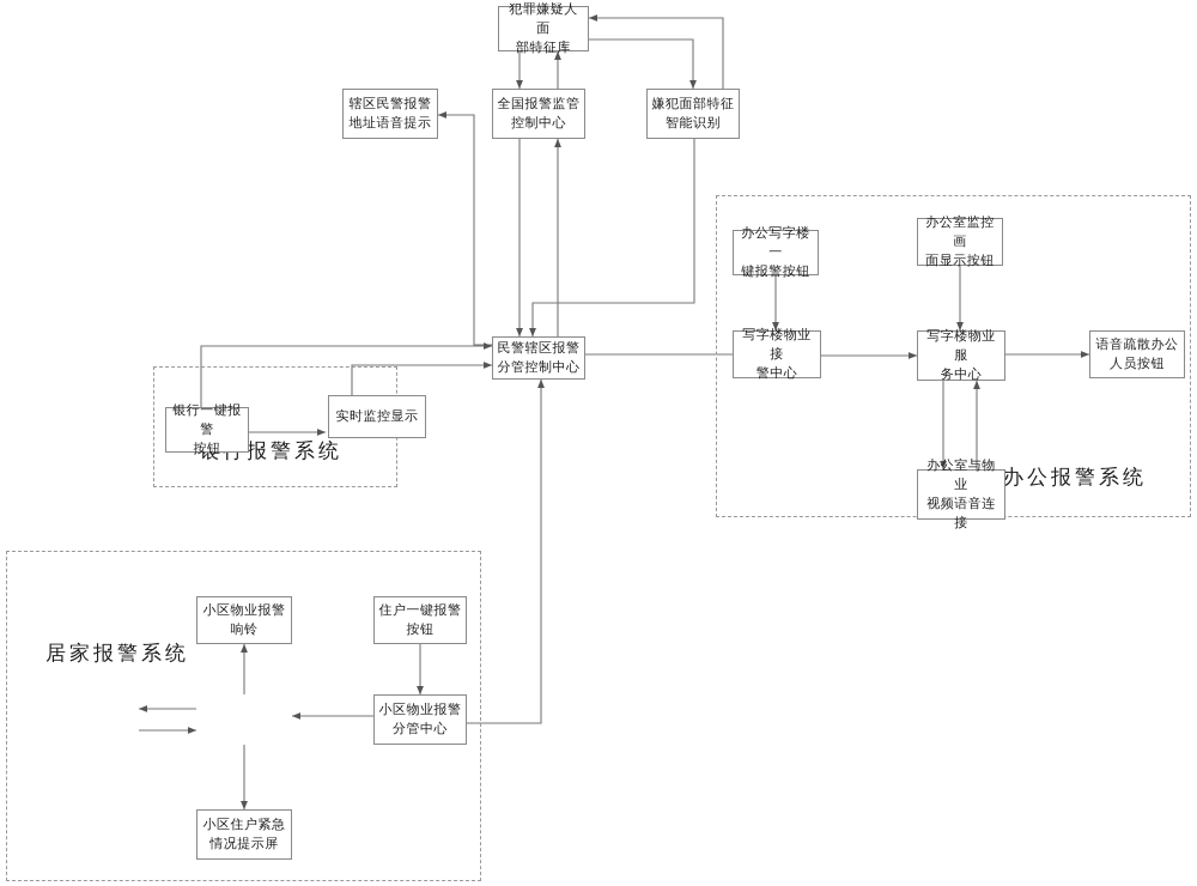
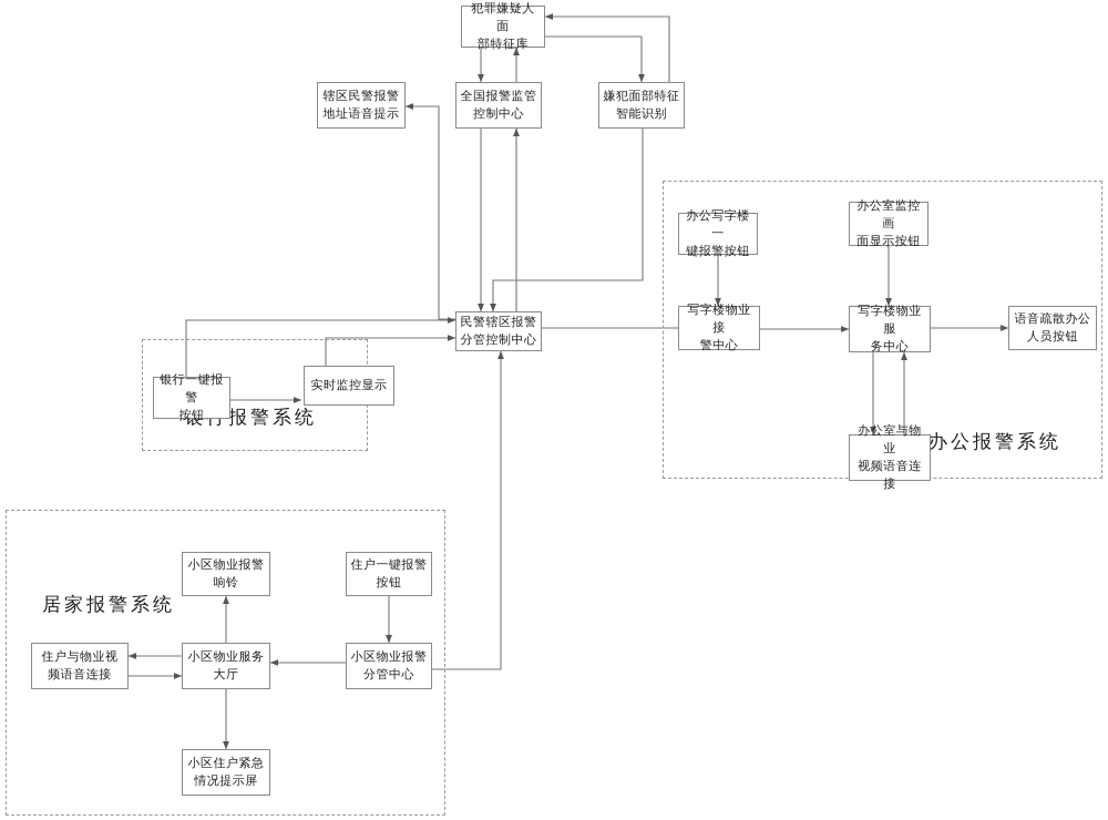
  办公报警系统
  居家报警系统
  犯罪嫌疑人面
  部特征库
  全国报警监管
  控制中心
  嫌犯面部特征
  智能识别
  辖区民警报警
  地址语音提示
  民警辖区报警
  分管控制中心
  银行一键报警
  按钮
  实时监控显示
  办公写字楼一
  键报警按钮
  办公室监控画
  面显示按钮
  写字楼物业接
  警中心
  写字楼物业服
  务中心
  语音疏散办公
  人员按钮
  办公室与物业
  视频语音连接
  小区物业报警
  响铃
  住户一键报警
  按钮
+ 住户与物业视
+ 频语音连接
+ 小区物业服务
+ 大厅
  小区物业报警
  分管中心
  小区住户紧急
  情况提示屏
